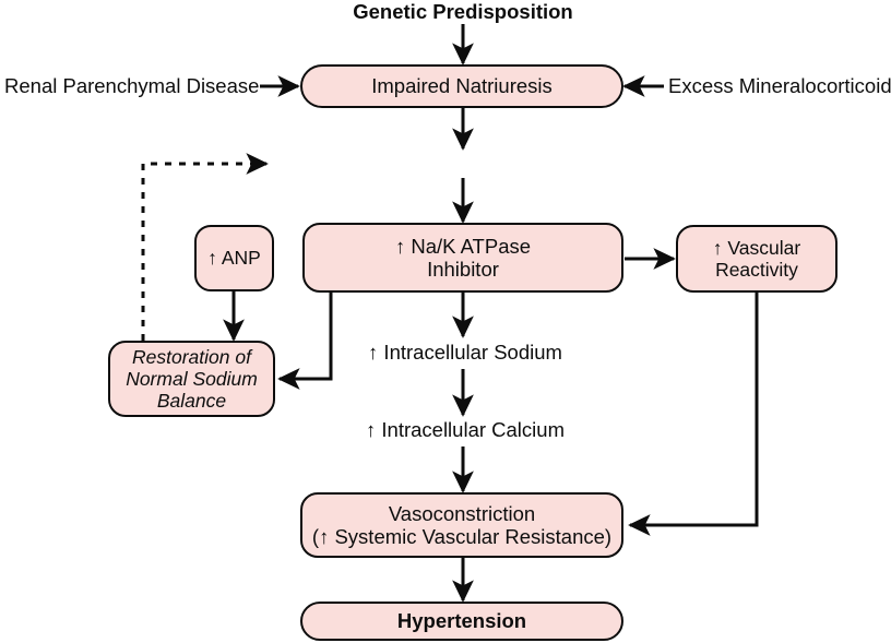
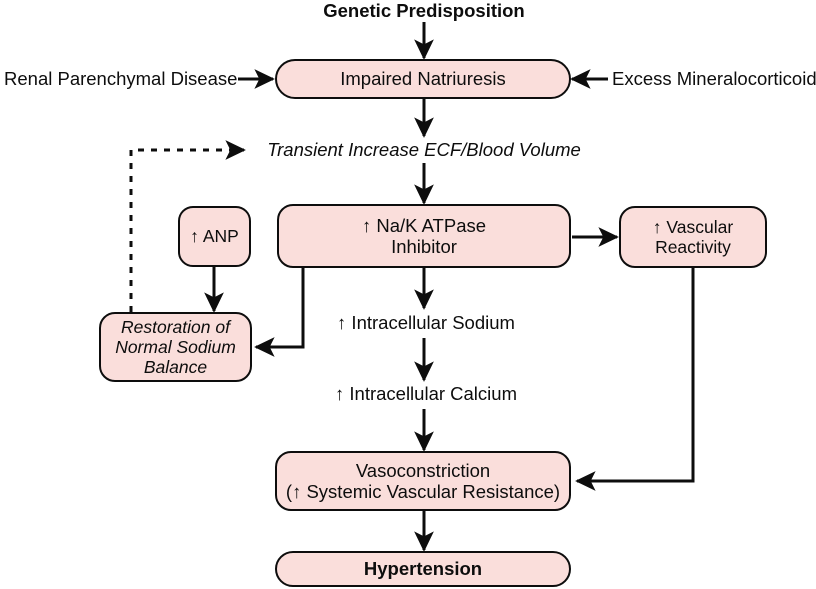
  Genetic Predisposition
  Renal Parenchymal Disease
  Excess Mineralocorticoid
+ Transient Increase ECF/Blood Volume
  ↑ Intracellular Sodium
  ↑ Intracellular Calcium
  Impaired Natriuresis
  ↑ ANP
  ↑ Na/K ATPase
  Inhibitor
  ↑ Vascular
  Reactivity
  Restoration of
  Normal Sodium
  Balance
  Vasoconstriction
  (↑ Systemic Vascular Resistance)
  Hypertension
